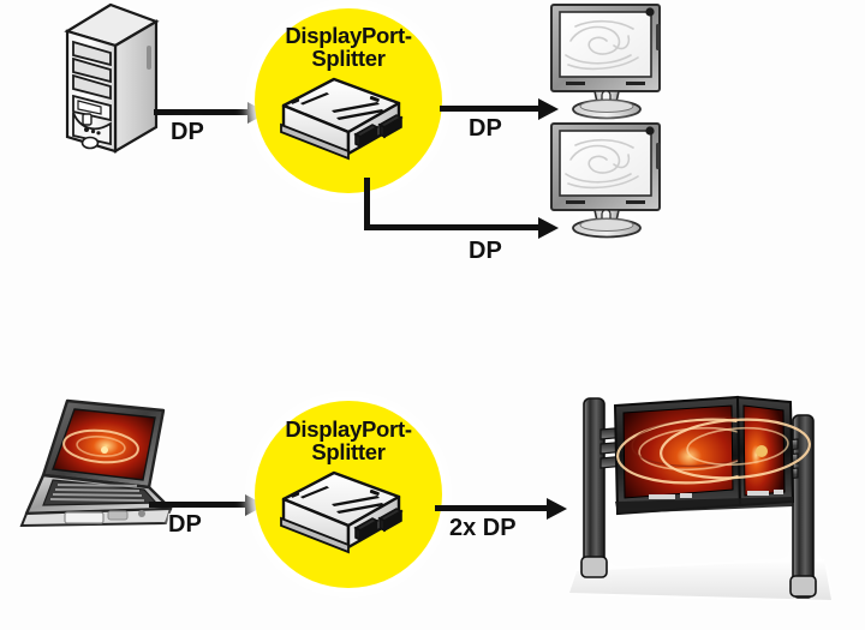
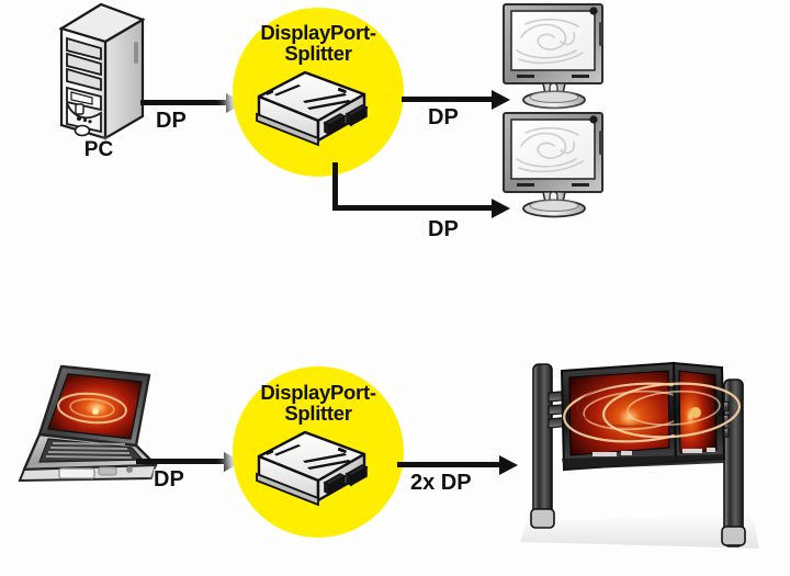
+ PC
  DP
  DisplayPort-
  Splitter
  DP
  DP
  DP
  DisplayPort-
  Splitter
  2x DP
